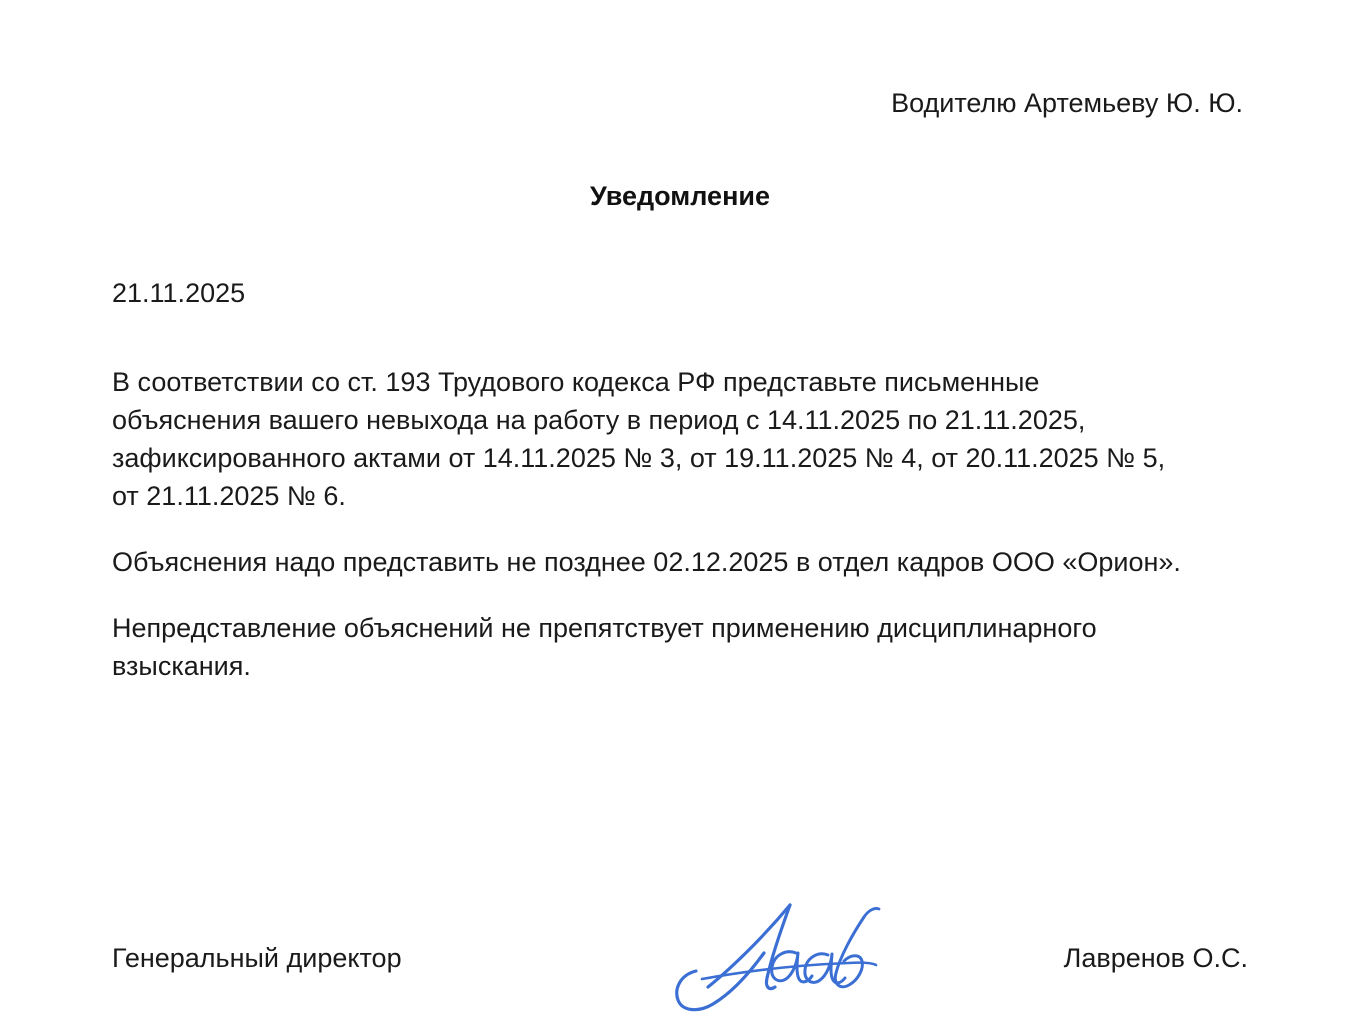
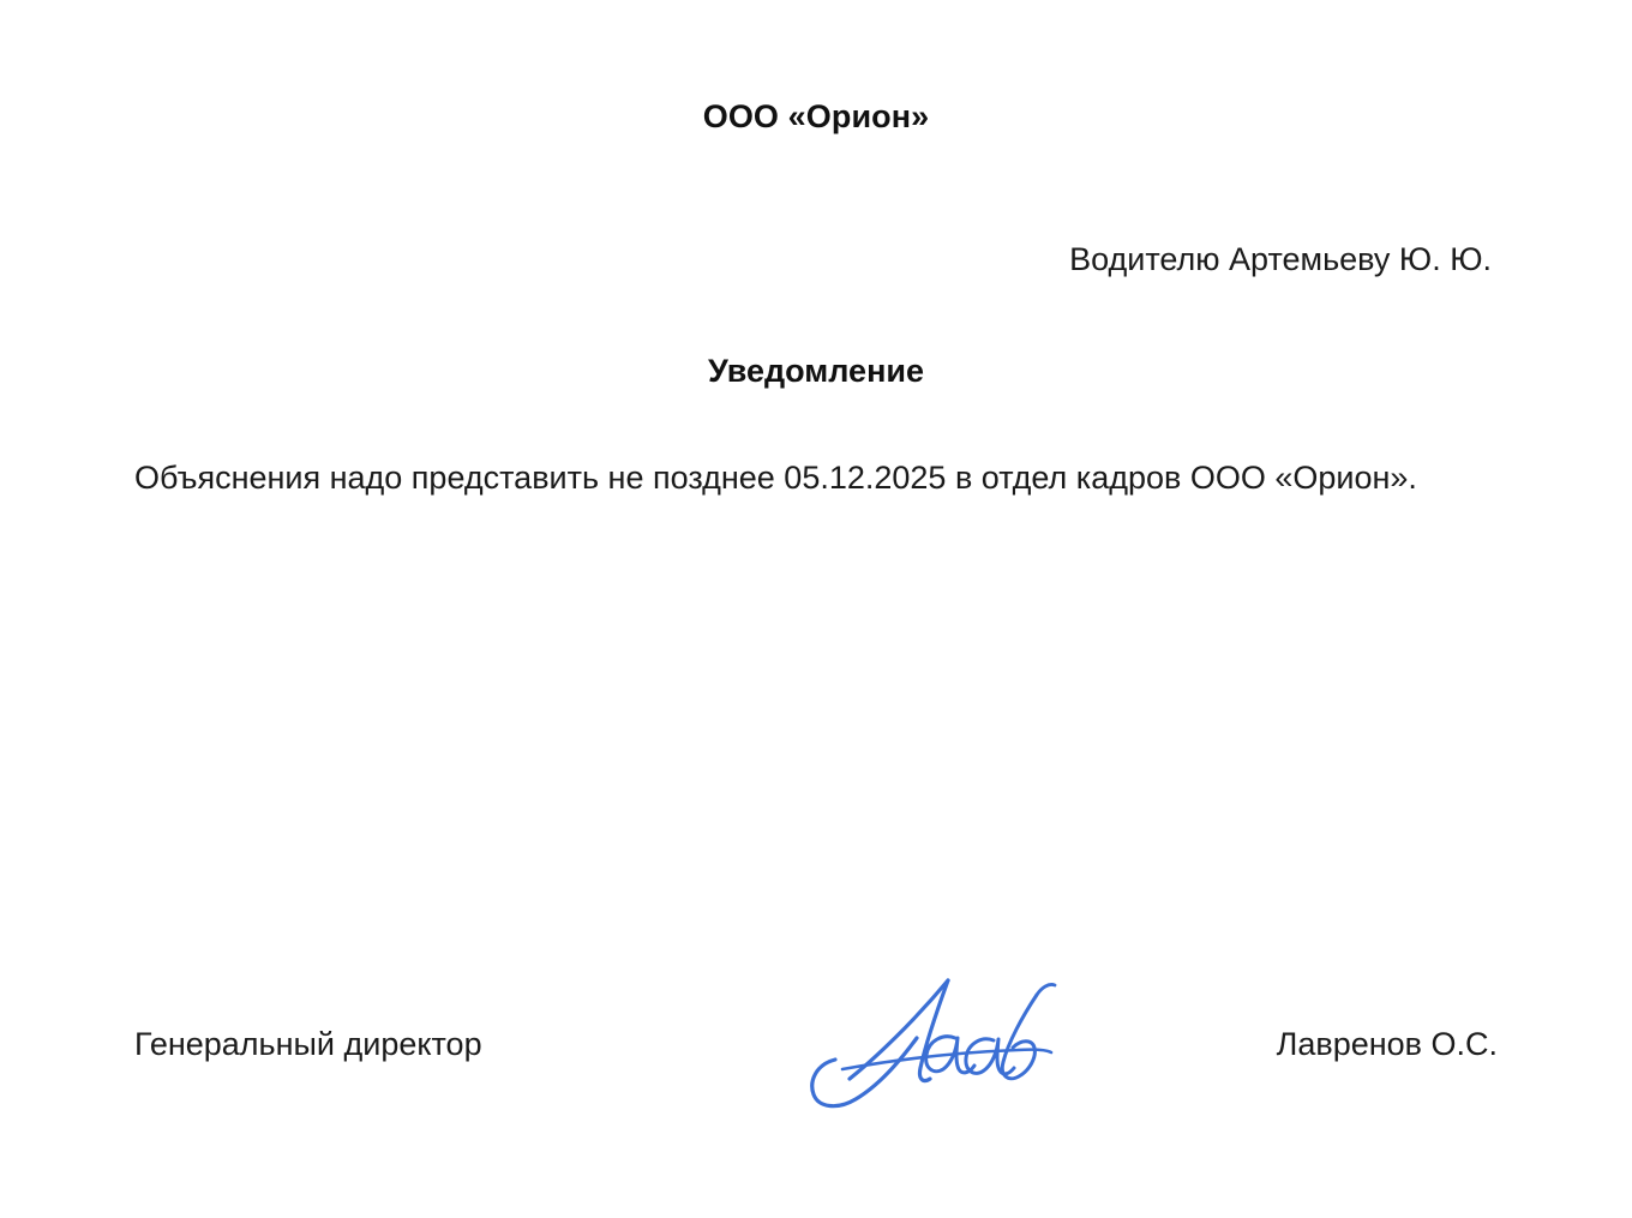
+ ООО «Орион»
  Водителю Артемьеву Ю. Ю.
  Уведомление
- 21.11.2025
- В соответствии со ст. 193 Трудового кодекса РФ представьте письменные объяснения вашего невыхода на работу в период с 14.11.2025 по 21.11.2025, зафиксированного актами от 14.11.2025 № 3, от 19.11.2025 № 4, от 20.11.2025 № 5, от 21.11.2025 № 6.
- Объяснения надо представить не позднее 02.12.2025 в отдел кадров ООО «Орион».
+ Объяснения надо представить не позднее 05.12.2025 в отдел кадров ООО «Орион».
- Непредставление объяснений не препятствует применению дисциплинарного взыскания.
  Генеральный директор
  Лавренов О.С.
